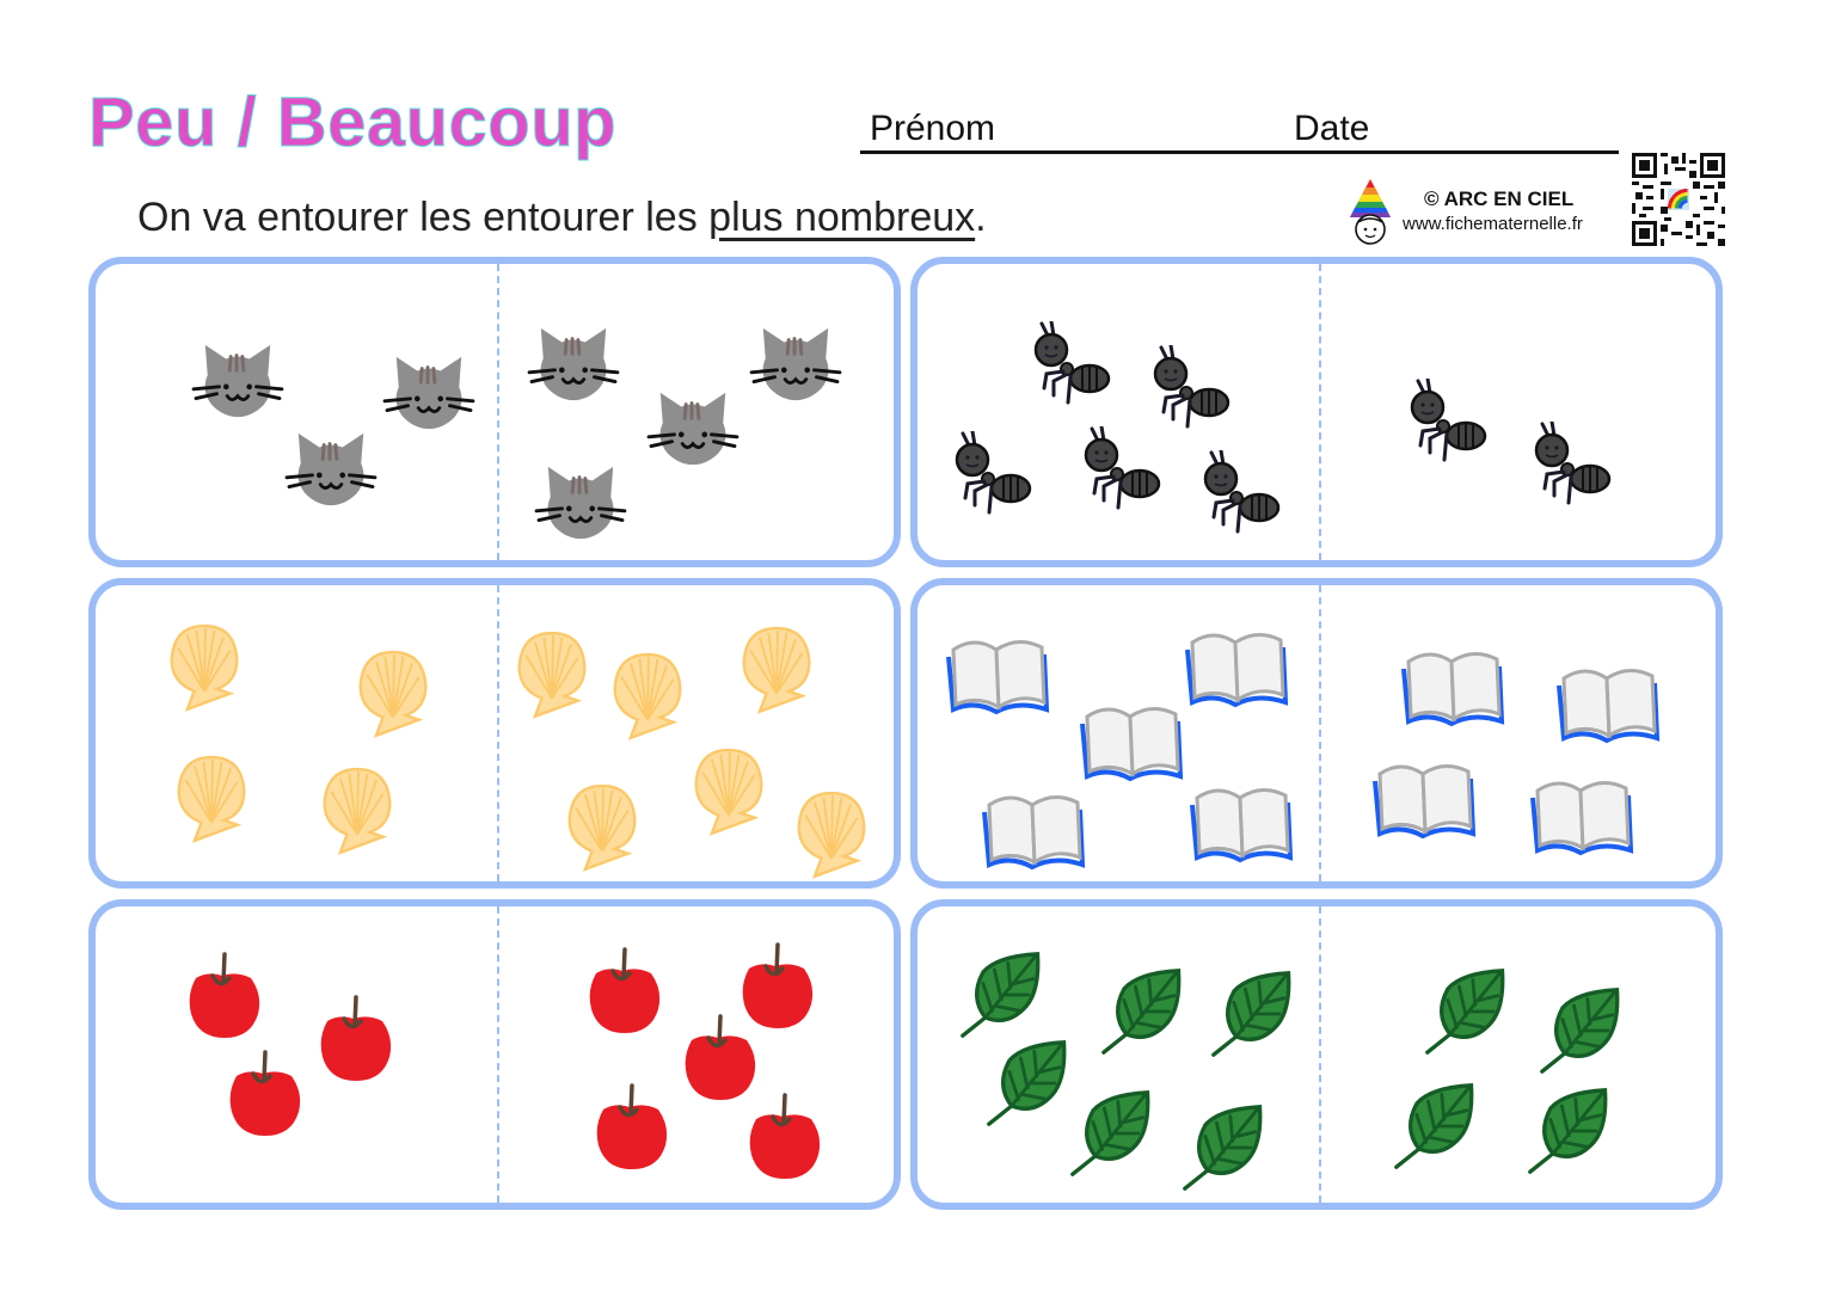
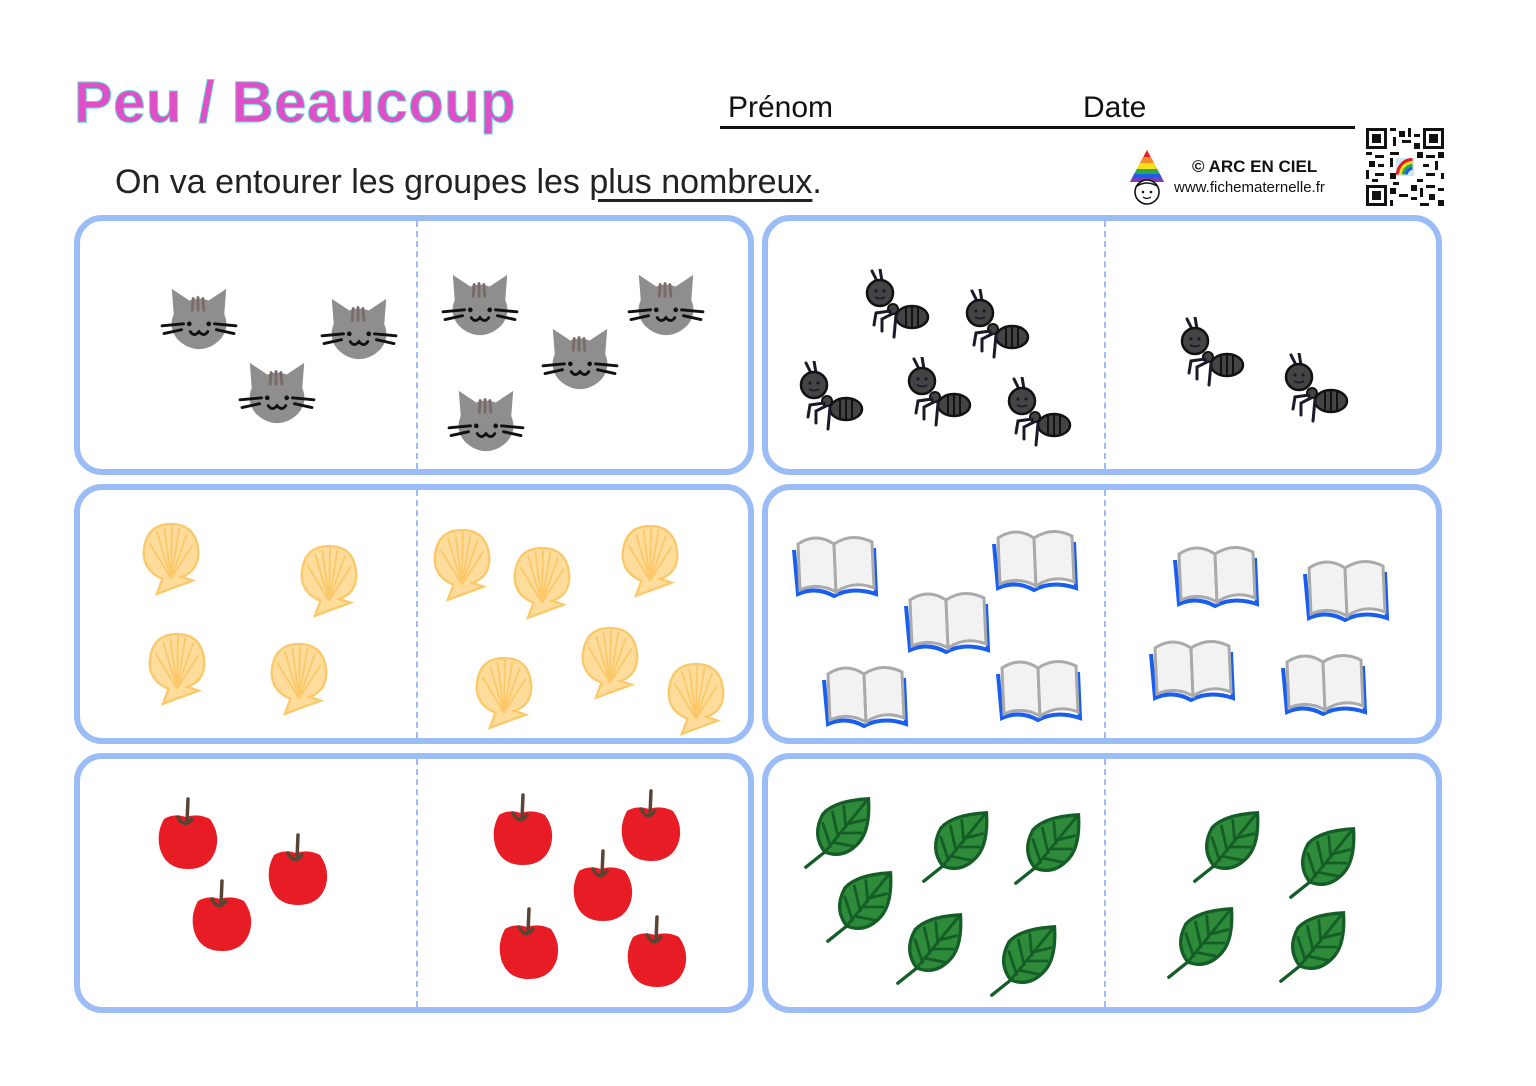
  Peu / Beaucoup
- On va entourer les entourer les plus nombreux.
+ On va entourer les groupes les plus nombreux.
  Prénom
  Date
  © ARC EN CIEL
  www.fichematernelle.fr
